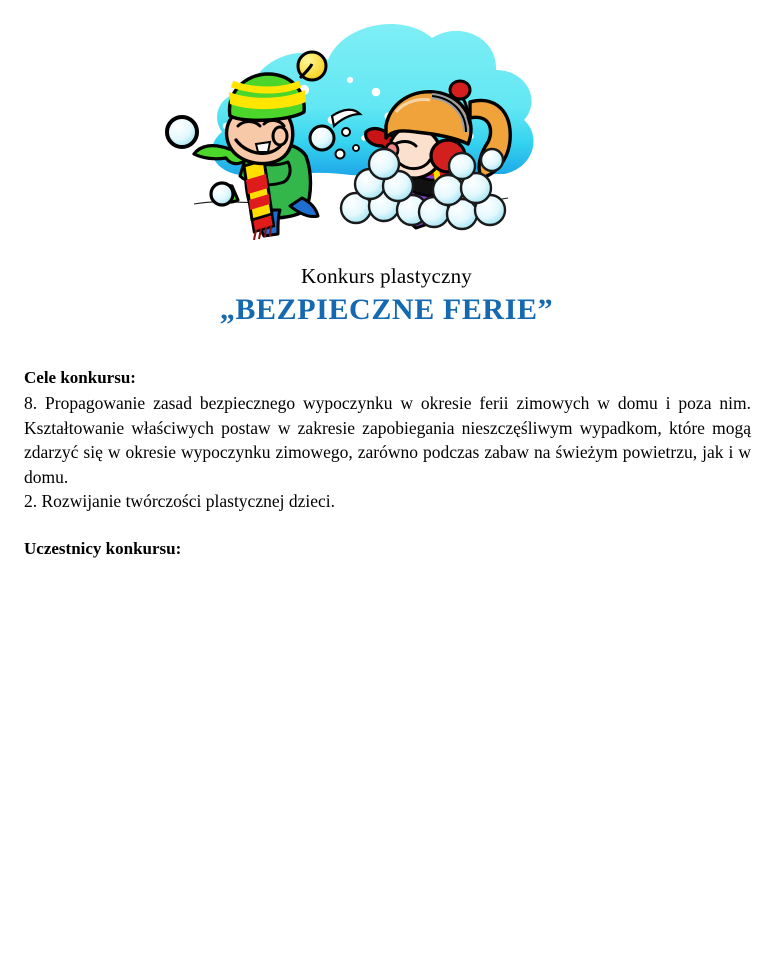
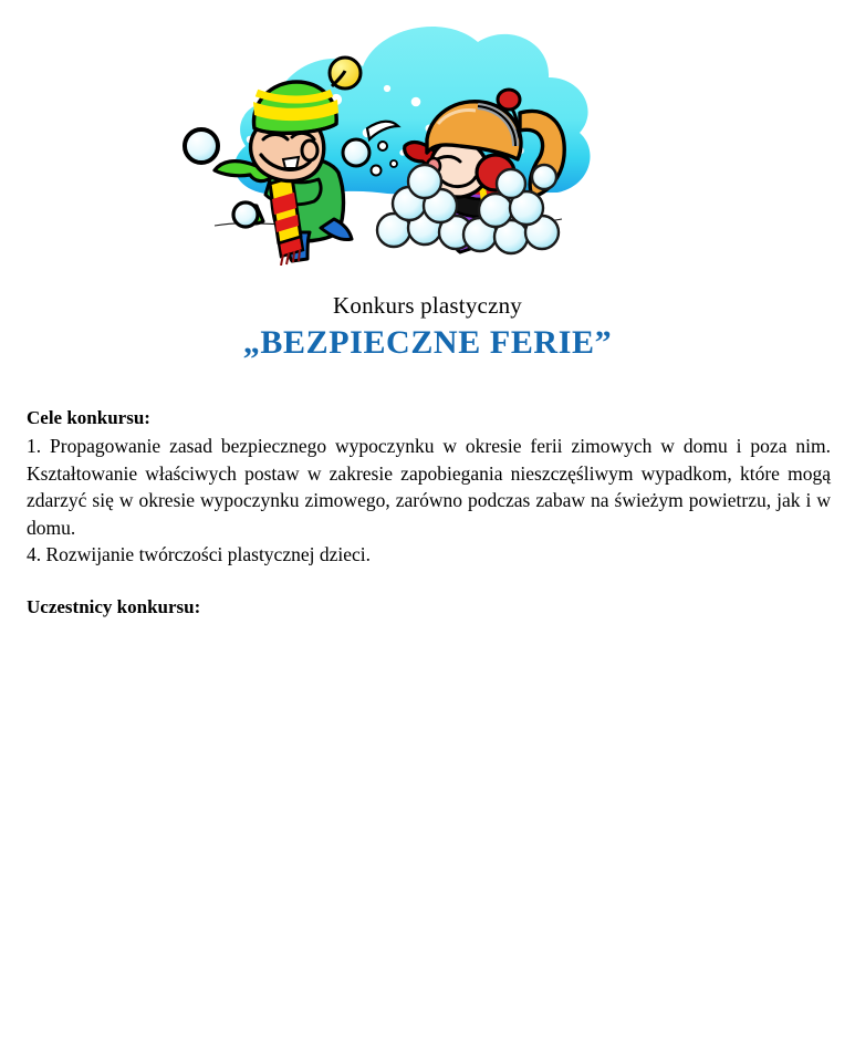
  Konkurs plastyczny
  „BEZPIECZNE FERIE”
  Cele konkursu:
- 8. Propagowanie zasad bezpiecznego wypoczynku w okresie ferii zimowych w domu i poza nim. Kształtowanie właściwych postaw w zakresie zapobiegania nieszczęśliwym wypadkom, które mogą zdarzyć się w okresie wypoczynku zimowego, zarówno podczas zabaw na świeżym powietrzu, jak i w domu.
+ 1. Propagowanie zasad bezpiecznego wypoczynku w okresie ferii zimowych w domu i poza nim. Kształtowanie właściwych postaw w zakresie zapobiegania nieszczęśliwym wypadkom, które mogą zdarzyć się w okresie wypoczynku zimowego, zarówno podczas zabaw na świeżym powietrzu, jak i w domu.
- 2. Rozwijanie twórczości plastycznej dzieci.
+ 4. Rozwijanie twórczości plastycznej dzieci.
  Uczestnicy konkursu:
